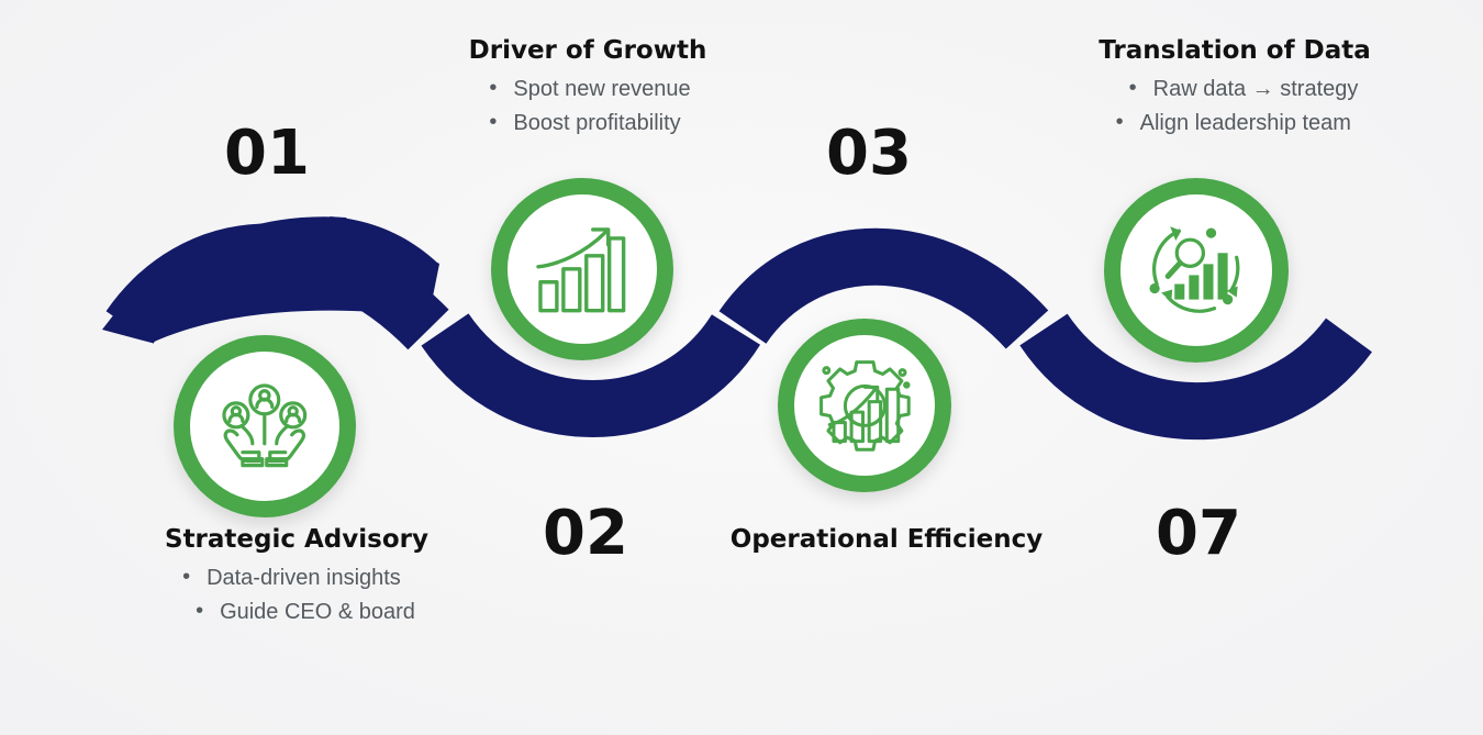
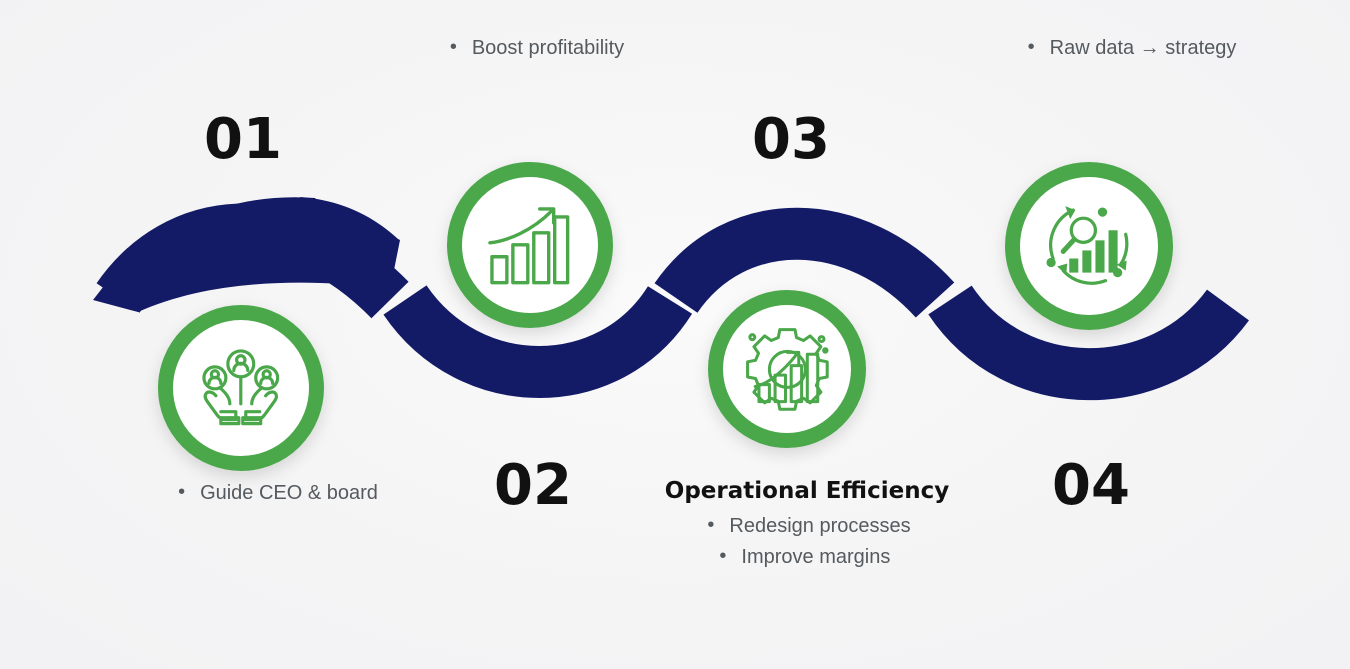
  01
- Strategic Advisory
- Data-driven insights
  Guide CEO & board
  02
- Driver of Growth
- Spot new revenue
  Boost profitability
  03
  Operational Efficiency
+ Redesign processes
+ Improve margins
- 07
+ 04
- Translation of Data
  Raw data → strategy
- Align leadership team
